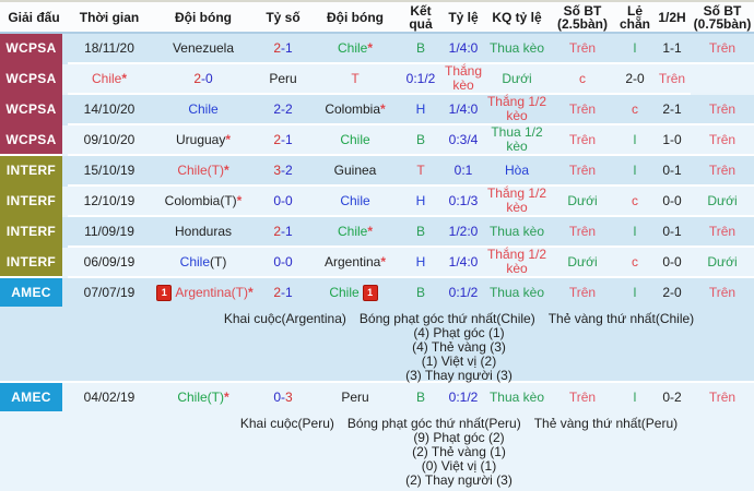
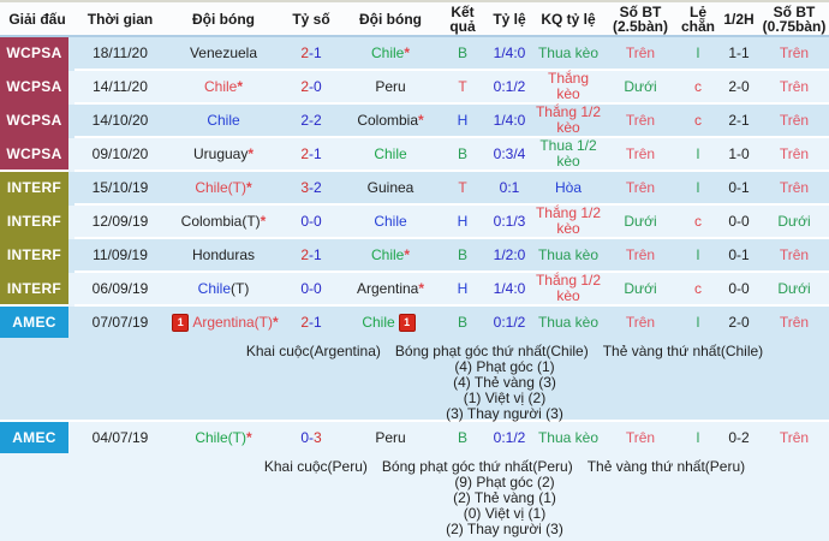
  Giải đấu
  Thời gian
  Đội bóng
  Tỷ số
  Đội bóng
  Kết quả
  Tỷ lệ
  KQ tỷ lệ
  Số BT (2.5bàn)
  Lẻ chẵn
  1/2H
  Số BT (0.75bàn)
  WCPSA
  18/11/20
  Venezuela
  2
  -
  1
  Chile
  *
  B
  1/4:0
  Thua kèo
  Trên
  l
  1-1
  Trên
  WCPSA
+ 14/11/20
  Chile
  *
  2
  -
  0
  Peru
  T
  0:1/2
  Thắng kèo
  Dưới
  c
  2-0
  Trên
  WCPSA
  14/10/20
  Chile
  2
  -
  2
  Colombia
  *
  H
  1/4:0
  Thắng 1/2 kèo
  Trên
  c
  2-1
  Trên
  WCPSA
  09/10/20
  Uruguay
  *
  2
  -
  1
  Chile
  B
  0:3/4
  Thua 1/2 kèo
  Trên
  l
  1-0
  Trên
  INTERF
  15/10/19
  Chile(T)
  *
  3
  -
  2
  Guinea
  T
  0:1
  Hòa
  Trên
  l
  0-1
  Trên
  INTERF
- 12/10/19
+ 12/09/19
  Colombia(T)
  *
  0
  -
  0
  Chile
  H
  0:1/3
  Thắng 1/2 kèo
  Dưới
  c
  0-0
  Dưới
  INTERF
  11/09/19
  Honduras
  2
  -
  1
  Chile
  *
  B
  1/2:0
  Thua kèo
  Trên
  l
  0-1
  Trên
  INTERF
  06/09/19
  Chile
  (T)
  0
  -
  0
  Argentina
  *
  H
  1/4:0
  Thắng 1/2 kèo
  Dưới
  c
  0-0
  Dưới
  AMEC
  07/07/19
  1
  Argentina(T)
  *
  2
  -
  1
  Chile
  1
  B
  0:1/2
  Thua kèo
  Trên
  l
  2-0
  Trên
  Khai cuộc(Argentina) Bóng phạt góc thứ nhất(Chile) Thẻ vàng thứ nhất(Chile)
  (4) Phạt góc (1)
  (4) Thẻ vàng (3)
  (1) Việt vị (2)
  (3) Thay người (3)
  AMEC
- 04/02/19
+ 04/07/19
  Chile(T)
  *
  0
  -
  3
  Peru
  B
  0:1/2
  Thua kèo
  Trên
  l
  0-2
  Trên
  Khai cuộc(Peru) Bóng phạt góc thứ nhất(Peru) Thẻ vàng thứ nhất(Peru)
  (9) Phạt góc (2)
  (2) Thẻ vàng (1)
  (0) Việt vị (1)
  (2) Thay người (3)
